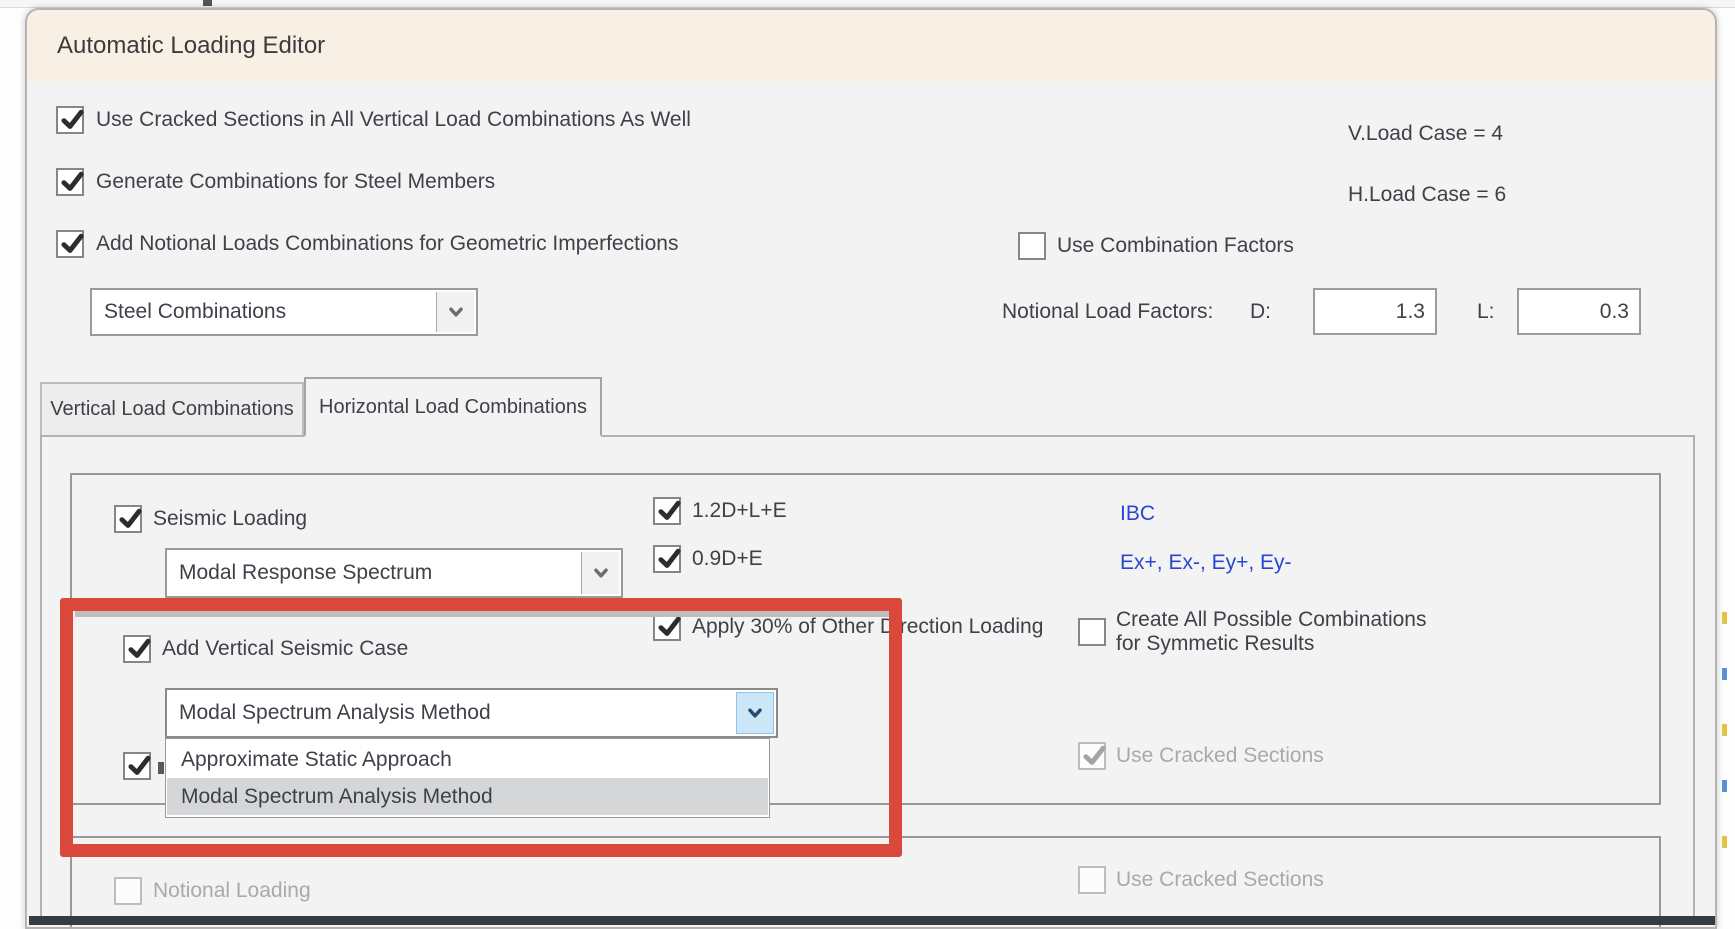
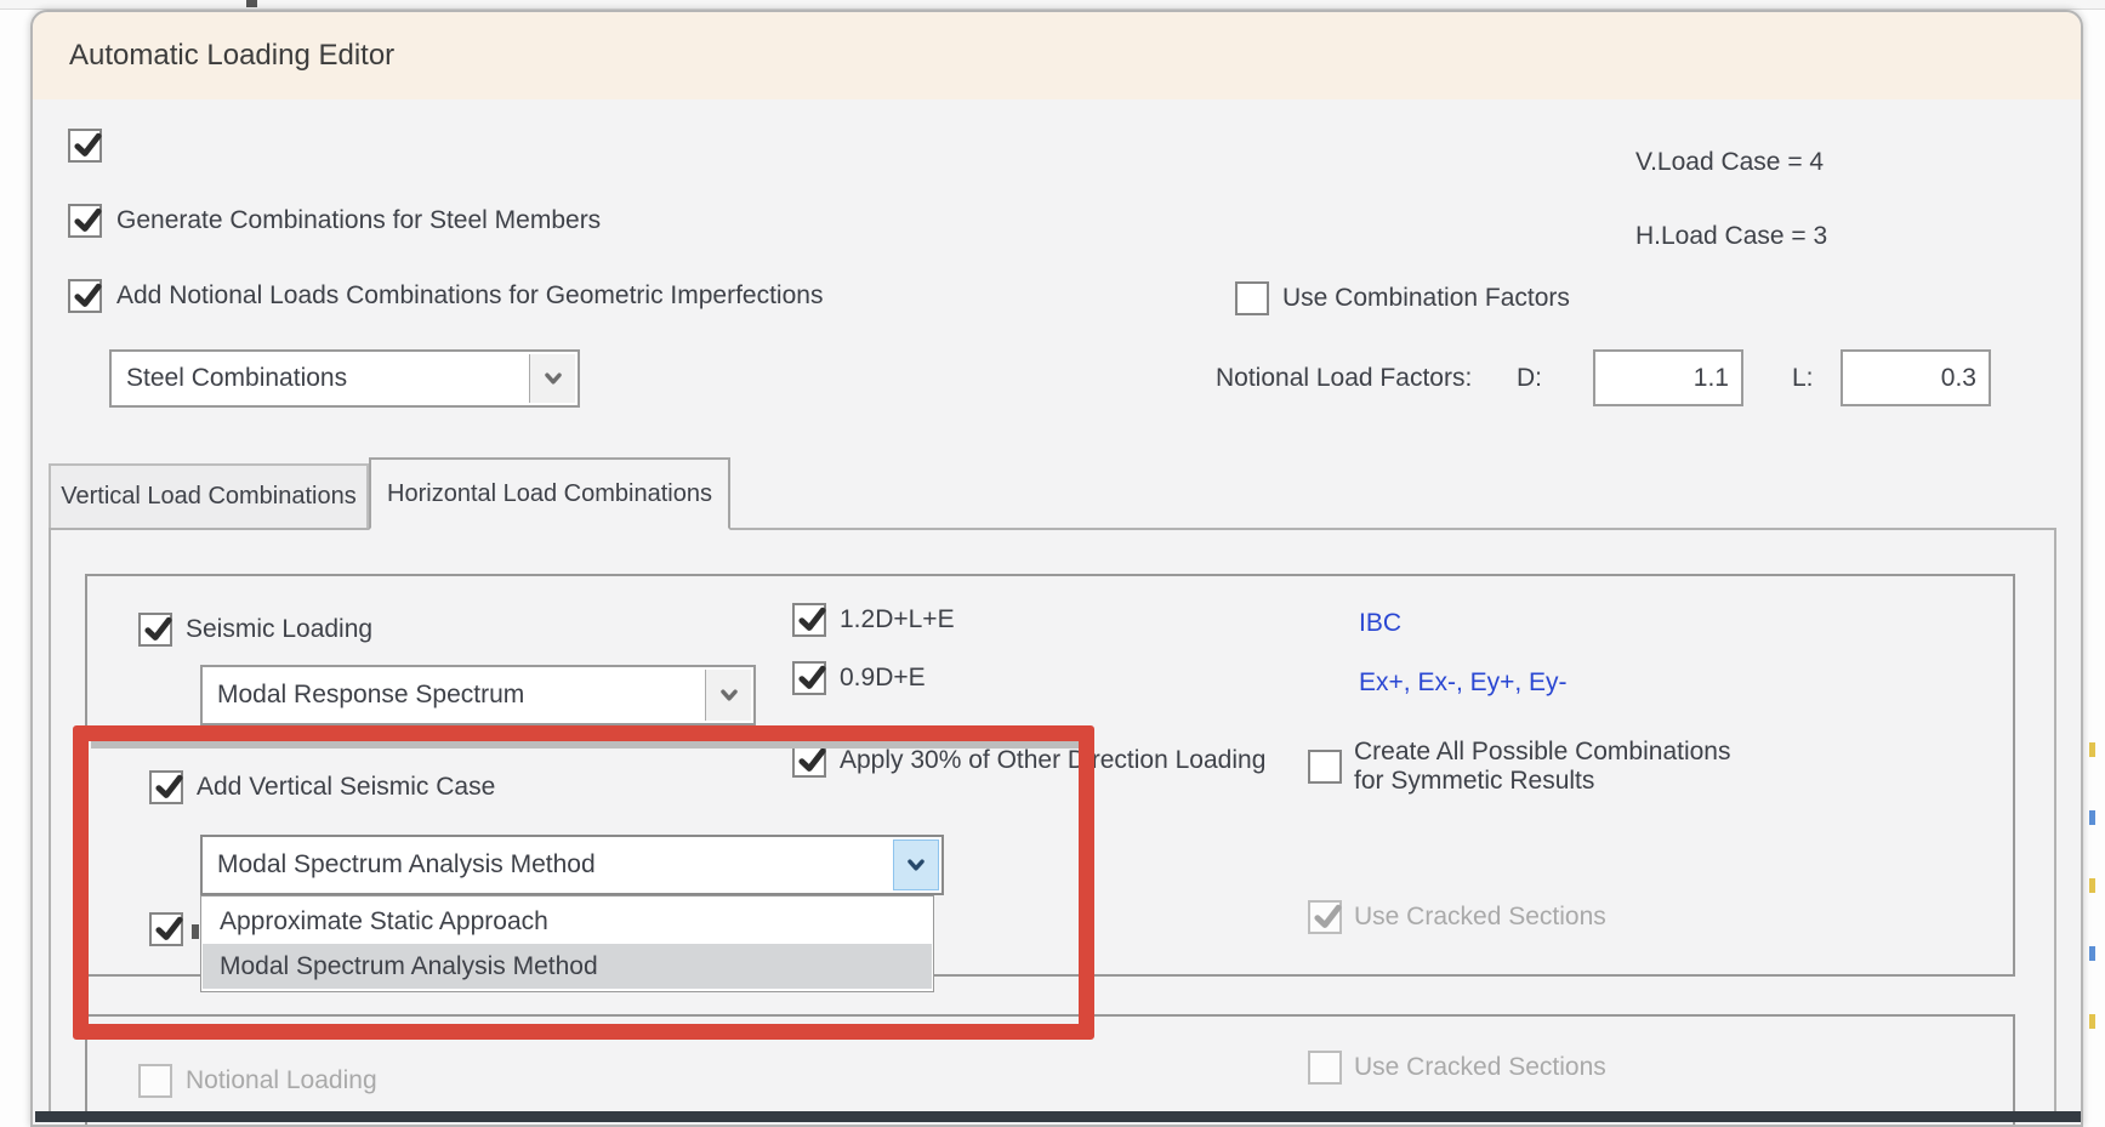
  Automatic Loading Editor
- Use Cracked Sections in All Vertical Load Combinations As Well
  Generate Combinations for Steel Members
  Add Notional Loads Combinations for Geometric Imperfections
  Steel Combinations
  V.Load Case = 4
- H.Load Case = 6
+ H.Load Case = 3
  Use Combination Factors
  Notional Load Factors:
  D:
- 1.3
+ 1.1
  L:
  0.3
  Vertical Load Combinations
  Horizontal Load Combinations
  Seismic Loading
  Modal Response Spectrum
  1.2D+L+E
  0.9D+E
  IBC
  Ex+, Ex-, Ey+, Ey-
  Apply 30% of Other Direction Loading
  Add Vertical Seismic Case
  Modal Spectrum Analysis Method
  Approximate Static Approach
  Modal Spectrum Analysis Method
  Create All Possible Combinations
  for Symmetic Results
  Use Cracked Sections
  Notional Loading
  Use Cracked Sections
